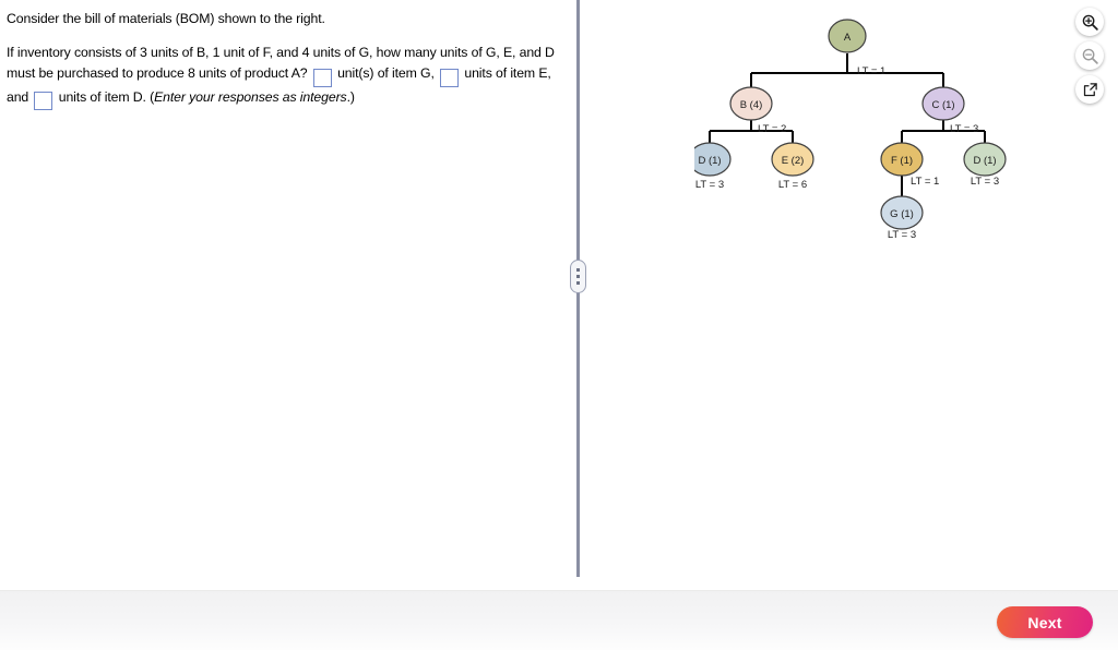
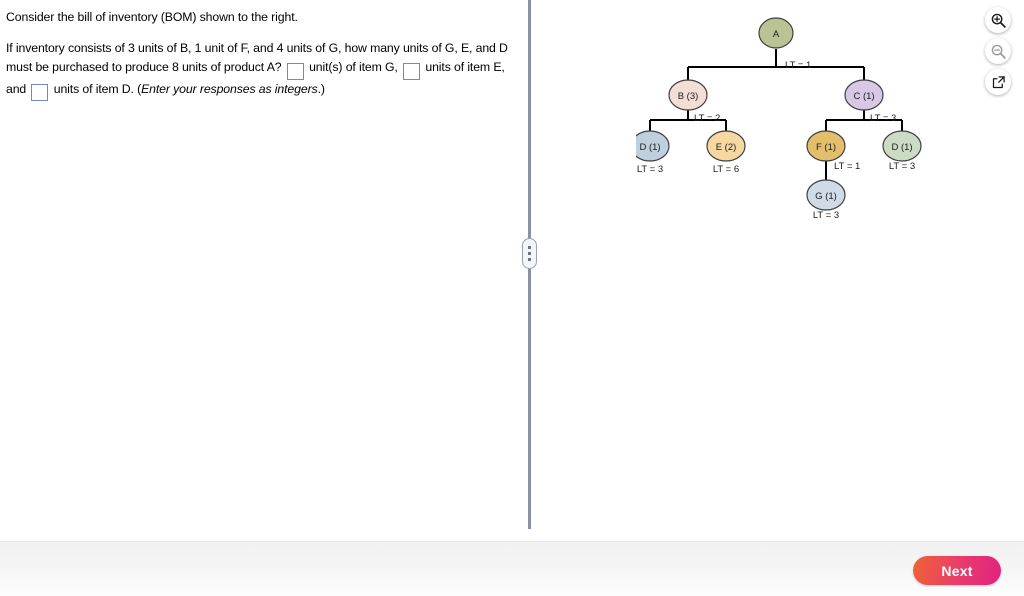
- Consider the bill of materials (BOM) shown to the right.
+ Consider the bill of inventory (BOM) shown to the right.
  If inventory consists of 3 units of B, 1 unit of F, and 4 units of G, how many units of G, E, and D must be purchased to produce 8 units of product A? unit(s) of item G, units of item E, and units of item D. (Enter your responses as integers.)
  A
  LT = 1
- B (4)
+ B (3)
  LT = 2
  C (1)
  LT = 3
  D (1)
  LT = 3
  E (2)
  LT = 6
  F (1)
  LT = 1
  D (1)
  LT = 3
  G (1)
  LT = 3
  Next
